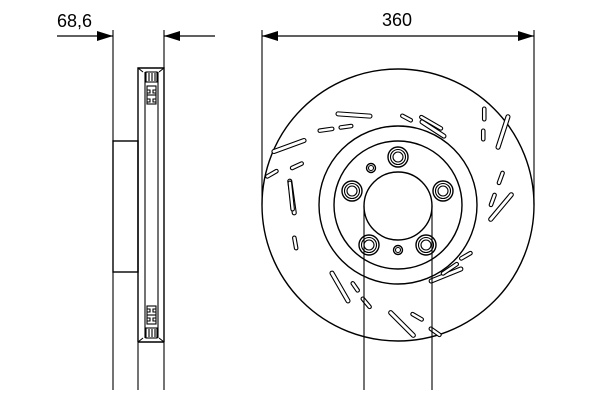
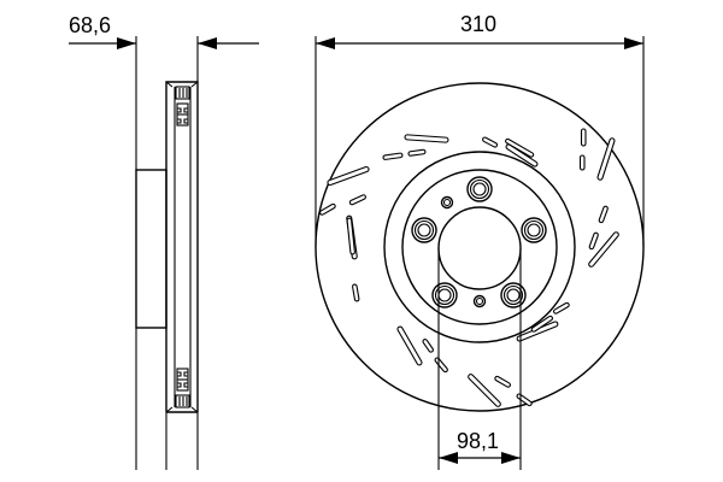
  68,6
- 360
+ 310
+ 98,1
